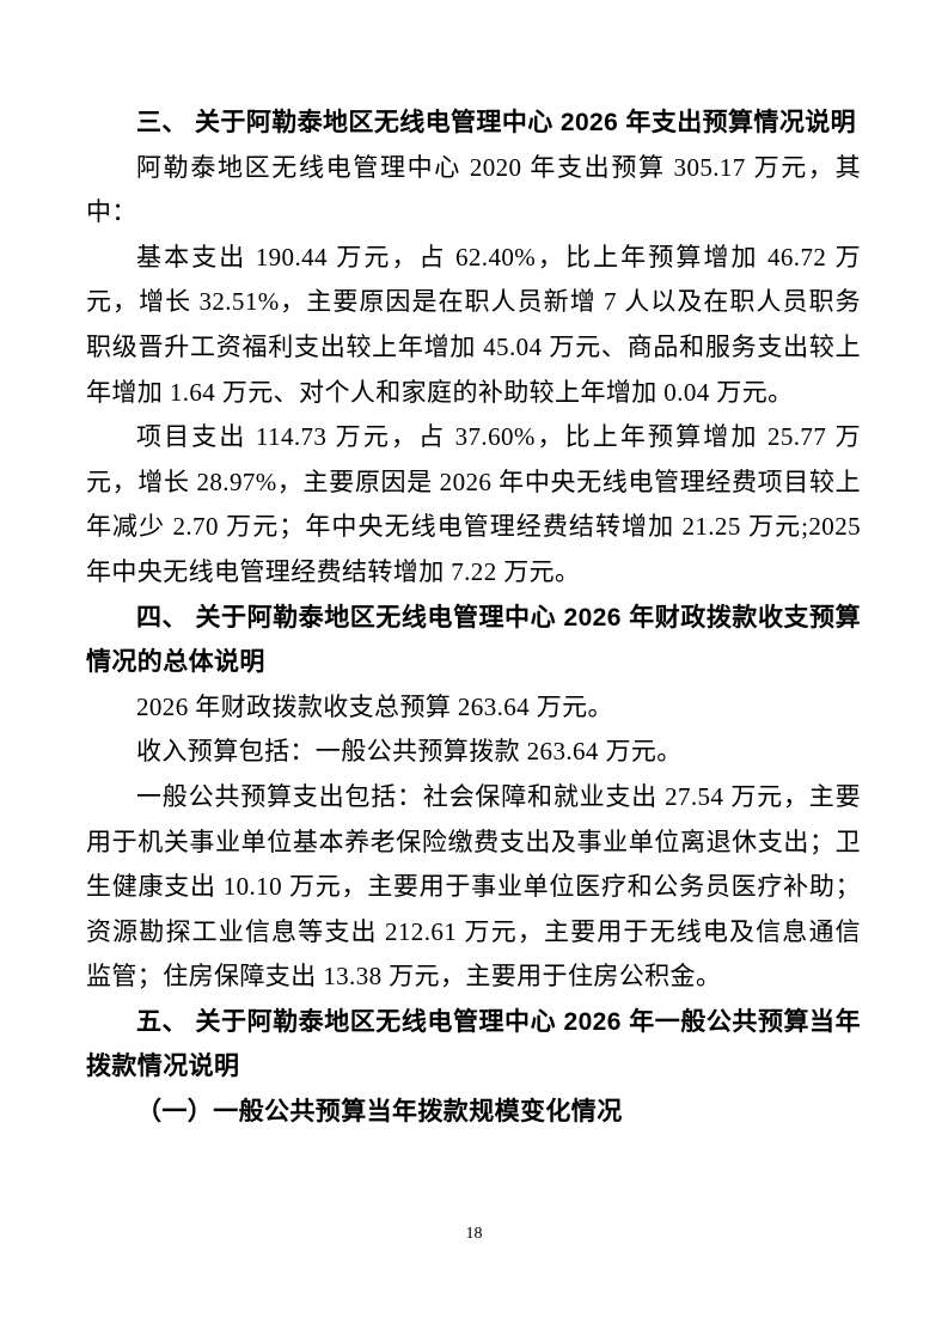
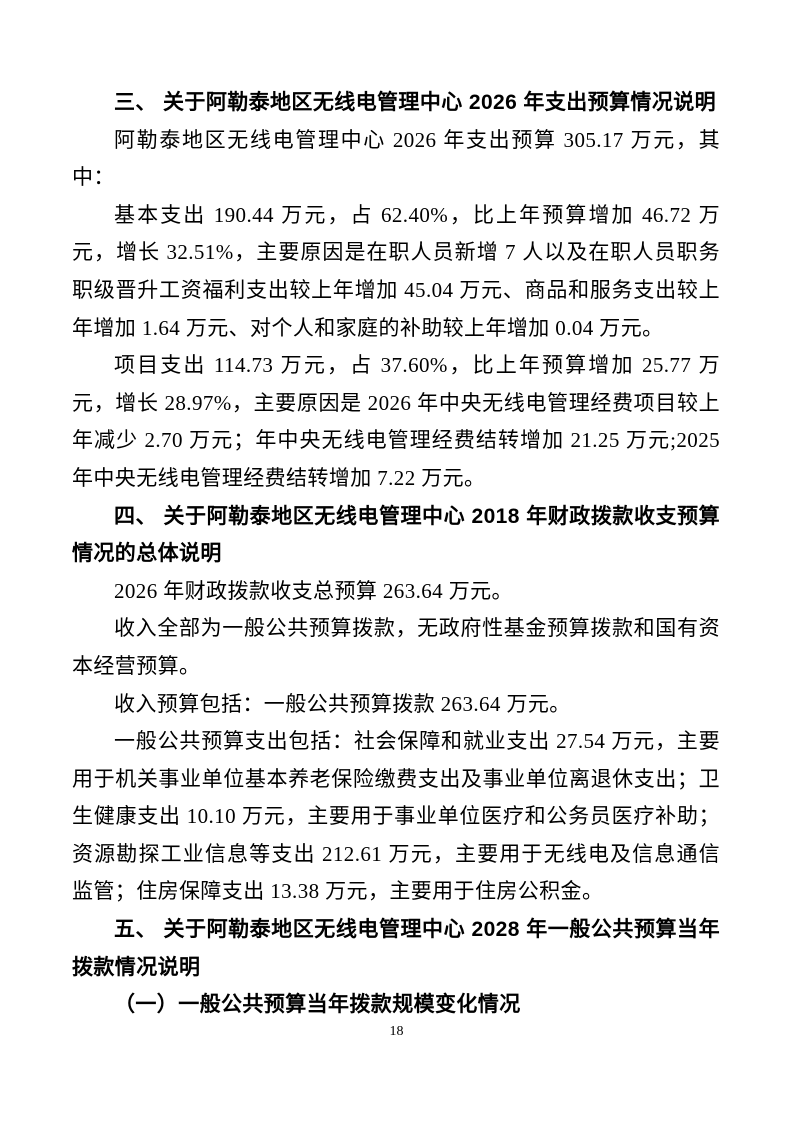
  三、 关于阿勒泰地区无线电管理中心 2026 年支出预算情况说明
- 阿勒泰地区无线电管理中心 2020 年支出预算 305.17 万元，其中：
+ 阿勒泰地区无线电管理中心 2026 年支出预算 305.17 万元，其中：
  基本支出 190.44 万元，占 62.40%，比上年预算增加 46.72 万元，增长 32.51%，主要原因是在职人员新增 7 人以及在职人员职务职级晋升工资福利支出较上年增加 45.04 万元、商品和服务支出较上年增加 1.64 万元、对个人和家庭的补助较上年增加 0.04 万元。
  项目支出 114.73 万元，占 37.60%，比上年预算增加 25.77 万元，增长 28.97%，主要原因是 2026 年中央无线电管理经费项目较上年减少 2.70 万元；年中央无线电管理经费结转增加 21.25 万元;2025 年中央无线电管理经费结转增加 7.22 万元。
- 四、 关于阿勒泰地区无线电管理中心 2026 年财政拨款收支预算情况的总体说明
+ 四、 关于阿勒泰地区无线电管理中心 2018 年财政拨款收支预算情况的总体说明
  2026 年财政拨款收支总预算 263.64 万元。
+ 收入全部为一般公共预算拨款，无政府性基金预算拨款和国有资本经营预算。
  收入预算包括：一般公共预算拨款 263.64 万元。
  一般公共预算支出包括：社会保障和就业支出 27.54 万元，主要用于机关事业单位基本养老保险缴费支出及事业单位离退休支出；卫生健康支出 10.10 万元，主要用于事业单位医疗和公务员医疗补助；资源勘探工业信息等支出 212.61 万元，主要用于无线电及信息通信监管；住房保障支出 13.38 万元，主要用于住房公积金。
- 五、 关于阿勒泰地区无线电管理中心 2026 年一般公共预算当年拨款情况说明
+ 五、 关于阿勒泰地区无线电管理中心 2028 年一般公共预算当年拨款情况说明
  （一）一般公共预算当年拨款规模变化情况
  18
